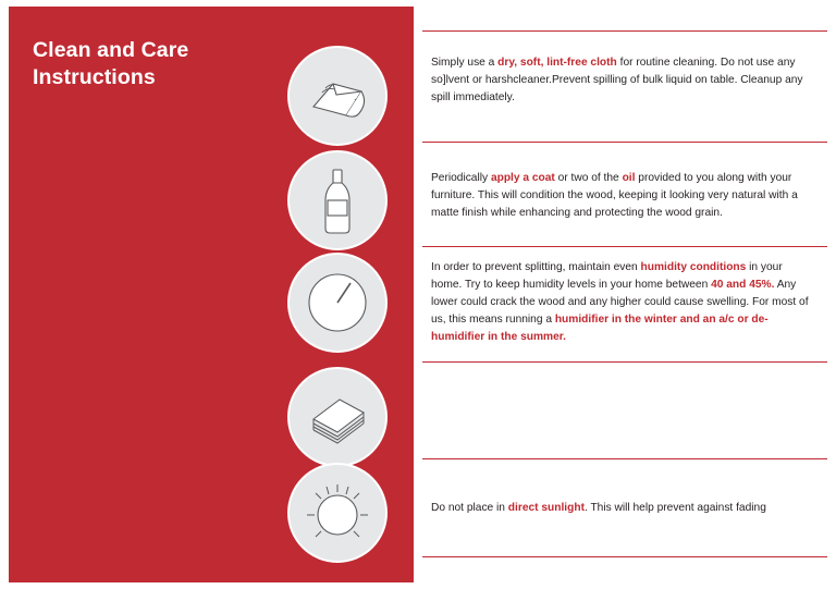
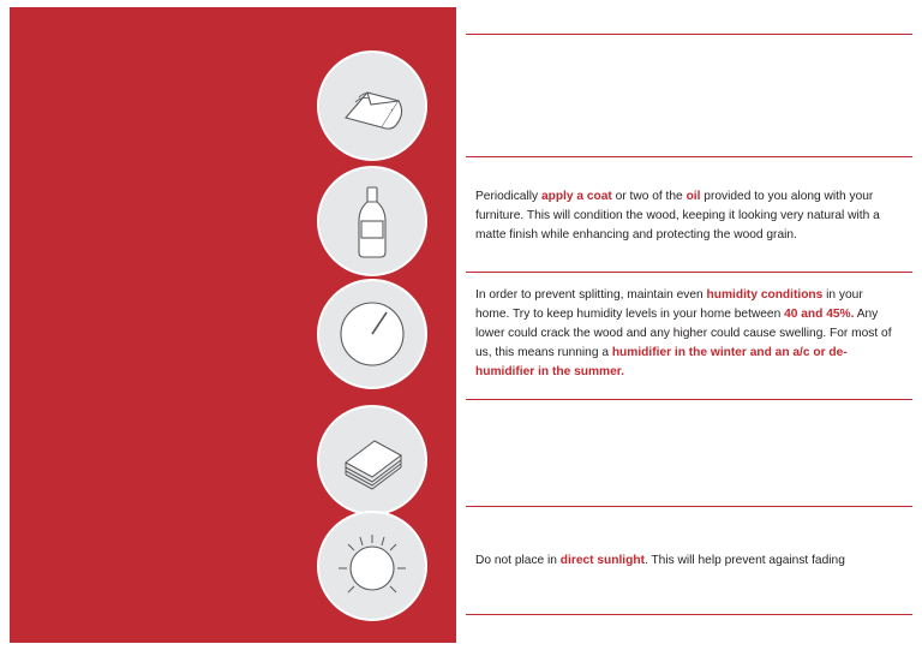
- Clean and Care
- Instructions
- Simply use a dry, soft, lint-free cloth for routine cleaning. Do not use any so]lvent or harshcleaner.Prevent spilling of bulk liquid on table. Cleanup any spill immediately.
  Periodically apply a coat or two of the oil provided to you along with your furniture. This will condition the wood, keeping it looking very natural with a matte finish while enhancing and protecting the wood grain.
  In order to prevent splitting, maintain even humidity conditions in your home. Try to keep humidity levels in your home between 40 and 45%. Any lower could crack the wood and any higher could cause swelling. For most of us, this means running a humidifier in the winter and an a/c or de-humidifier in the summer.
  Do not place in direct sunlight. This will help prevent against fading
